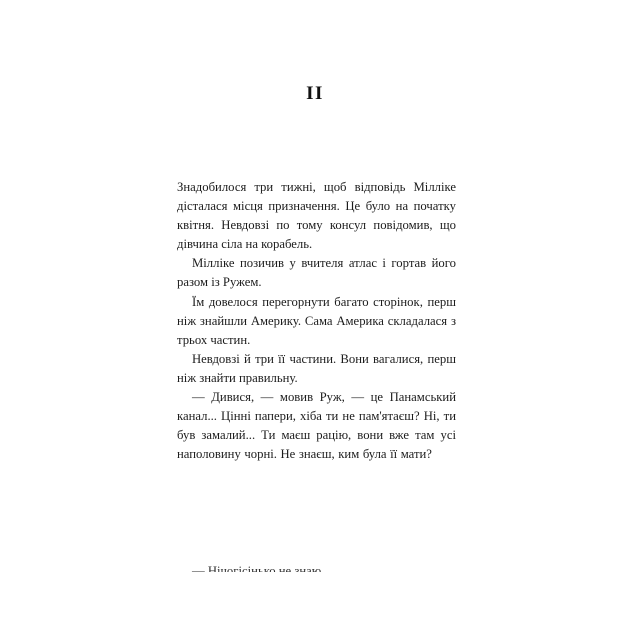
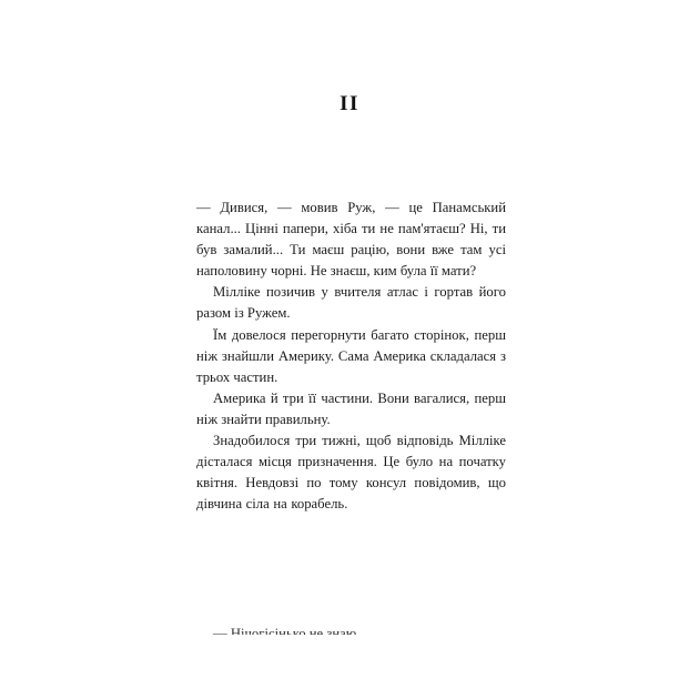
  II
- Знадобилося три тижні, щоб відповідь Мілліке дісталася місця призначення. Це було на початку квітня. Невдовзі по тому консул повідомив, що дівчина сіла на корабель.
+ — Дивися, — мовив Руж, — це Панамський канал... Цінні папери, хіба ти не пам'ятаєш? Ні, ти був замалий... Ти маєш рацію, вони вже там усі наполовину чорні. Не знаєш, ким була її мати?
  Мілліке позичив у вчителя атлас і гортав його разом із Ружем.
  Їм довелося перегорнути багато сторінок, перш ніж знайшли Америку. Сама Америка складалася з трьох частин.
- Невдовзі й три її частини. Вони вагалися, перш ніж знайти правильну.
+ Америка й три її частини. Вони вагалися, перш ніж знайти правильну.
- — Дивися, — мовив Руж, — це Панамський канал... Цінні папери, хіба ти не пам'ятаєш? Ні, ти був замалий... Ти маєш рацію, вони вже там усі наполовину чорні. Не знаєш, ким була її мати?
+ Знадобилося три тижні, щоб відповідь Мілліке дісталася місця призначення. Це було на початку квітня. Невдовзі по тому консул повідомив, що дівчина сіла на корабель.
  — Нічогісінько не знаю.
